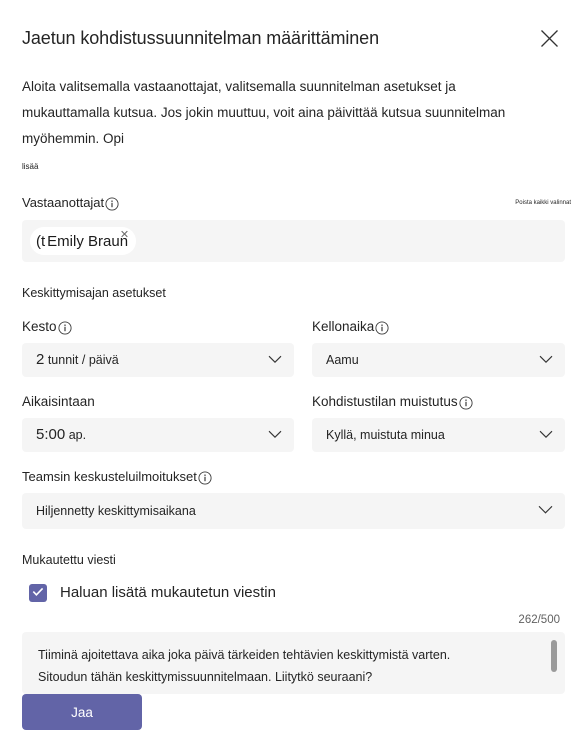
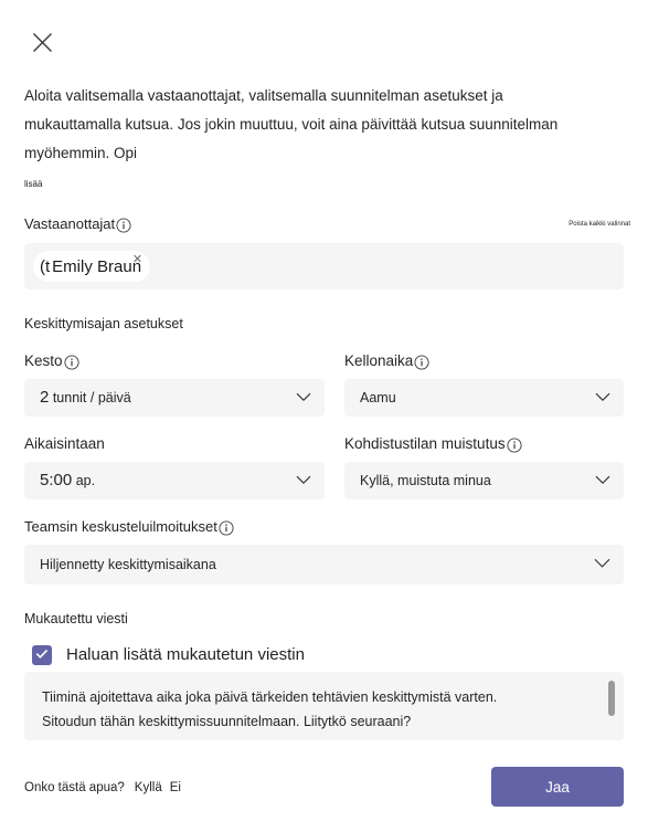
- Jaetun kohdistussuunnitelman määrittäminen
  Aloita valitsemalla vastaanottajat, valitsemalla suunnitelman asetukset ja mukauttamalla kutsua. Jos jokin muuttuu, voit aina päivittää kutsua suunnitelman myöhemmin. Opi
  lisää
  Vastaanottajat
  (t
  Emily Braun
  ✕
  Keskittymisajan asetukset
  Kesto
  2 tunnit / päivä
  Kellonaika
  Aamu
  Aikaisintaan
  5:00 ap.
  Kohdistustilan muistutus
  Kyllä, muistuta minua
  Teamsin keskusteluilmoitukset
  Hiljennetty keskittymisaikana
  Mukautettu viesti
  Haluan lisätä mukautetun viestin
- 262/500
  Tiiminä ajoitettava aika joka päivä tärkeiden tehtävien keskittymistä varten.
  Sitoudun tähän keskittymissuunnitelmaan. Liitytkö seuraani?
+ Onko tästä apua?
+ Kyllä
+ Ei
  Jaa
